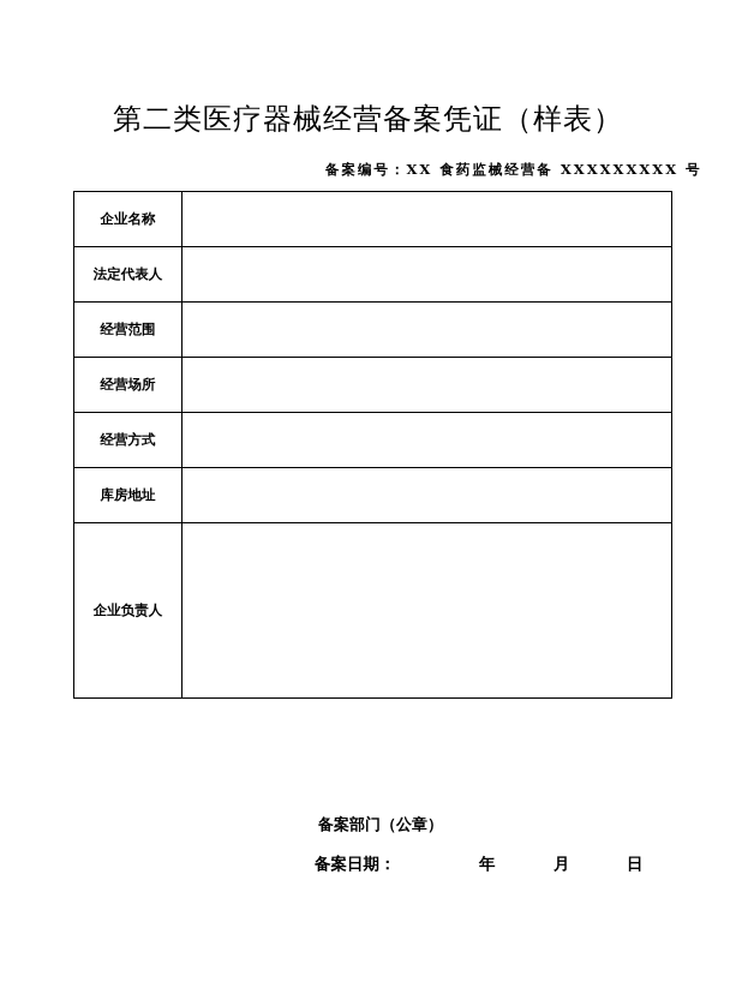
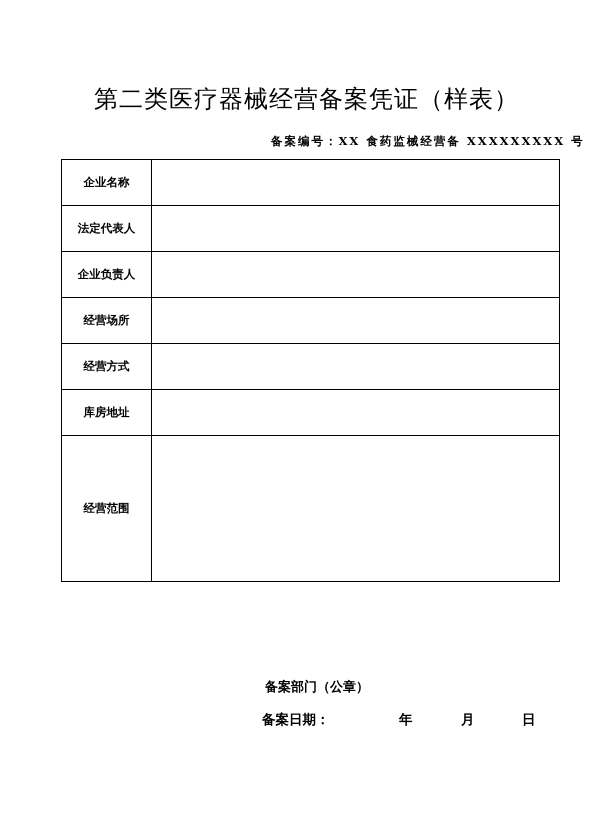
  第二类医疗器械经营备案凭证（样表）
  备案编号：XX 食药监械经营备 XXXXXXXXX 号
  企业名称
  法定代表人
- 经营范围
+ 企业负责人
  经营场所
  经营方式
  库房地址
- 企业负责人
+ 经营范围
  备案部门（公章）
  备案日期：
  年
  月
  日
